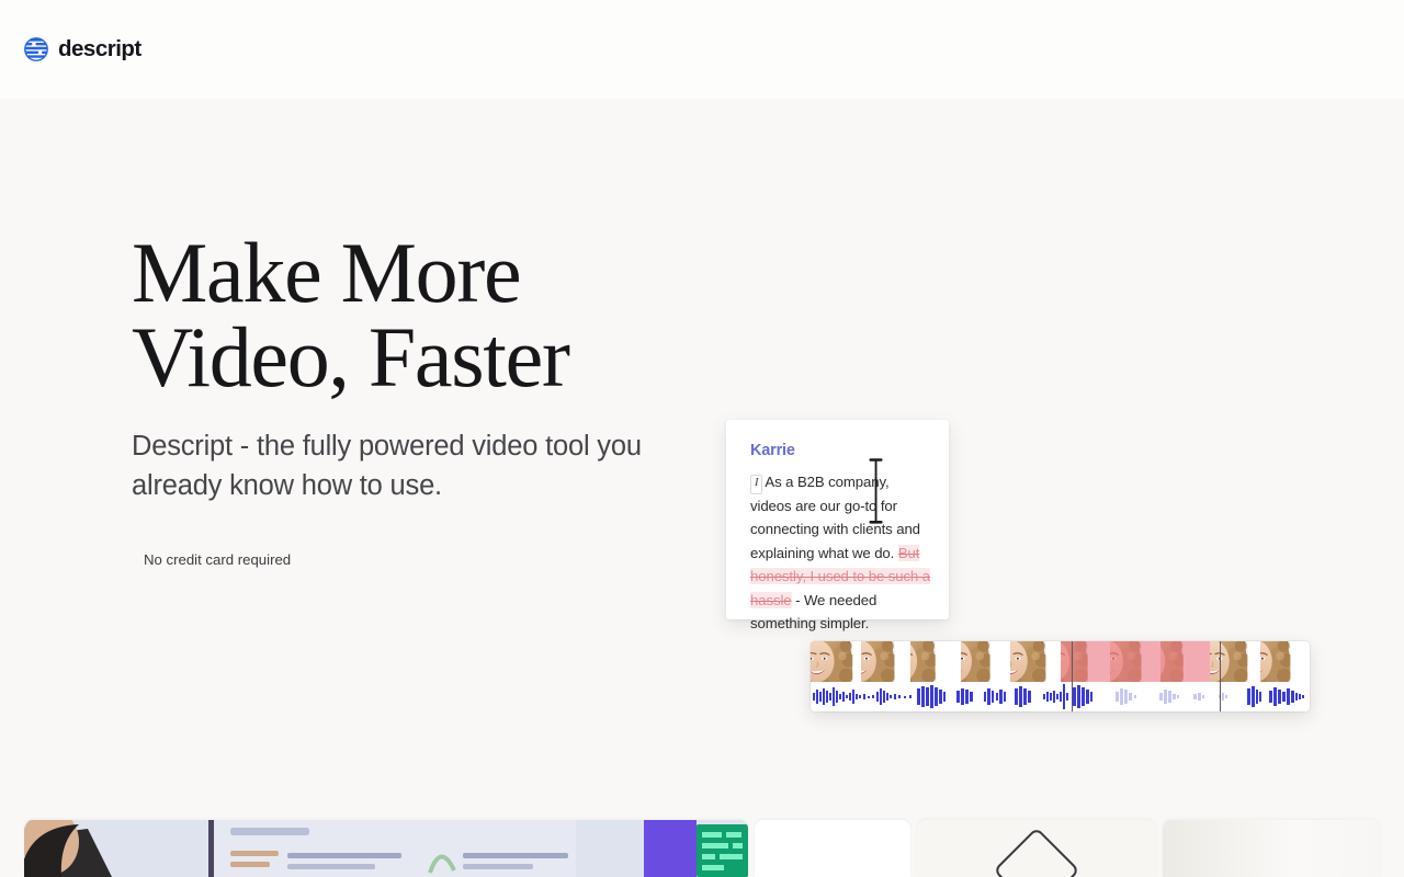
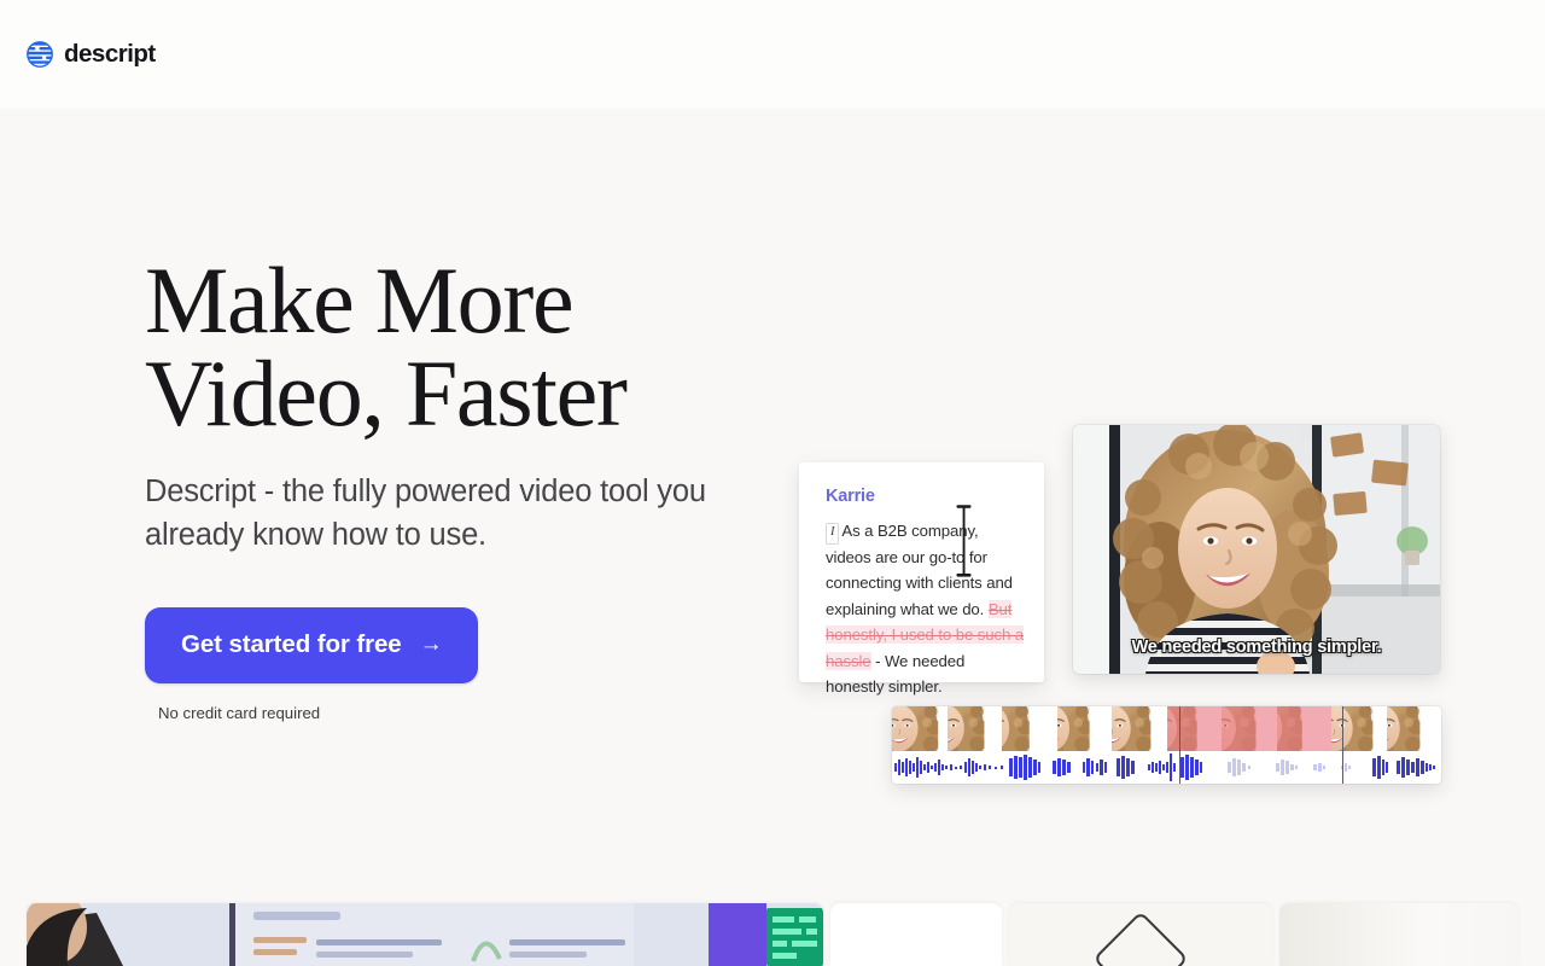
  descript
  Make More
  Video, Faster
  Descript - the fully powered video tool you already know how to use.
+ Get started for free
+ →
  No credit card required
  Karrie
- I As a B2B compay, videos are our go-to for connecting with clients and explaining what we do. But honestly, I used to be such a hassle - We needed something simpler.
+ I As a B2B compay, videos are our go-to for connecting with clients and explaining what we do. But honestly, I used to be such a hassle - We needed honestly simpler.
+ We needed something simpler.
